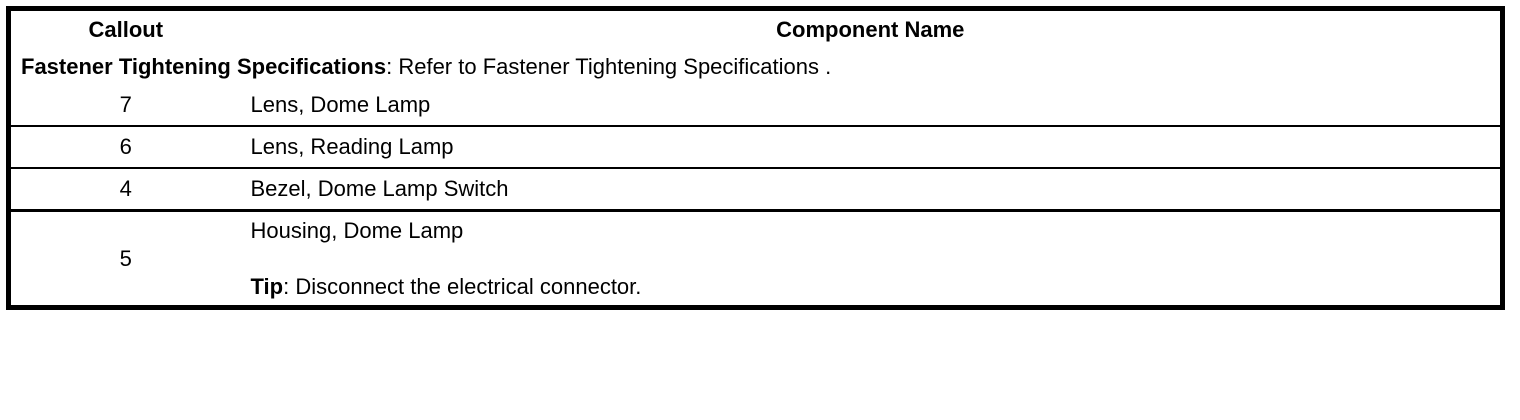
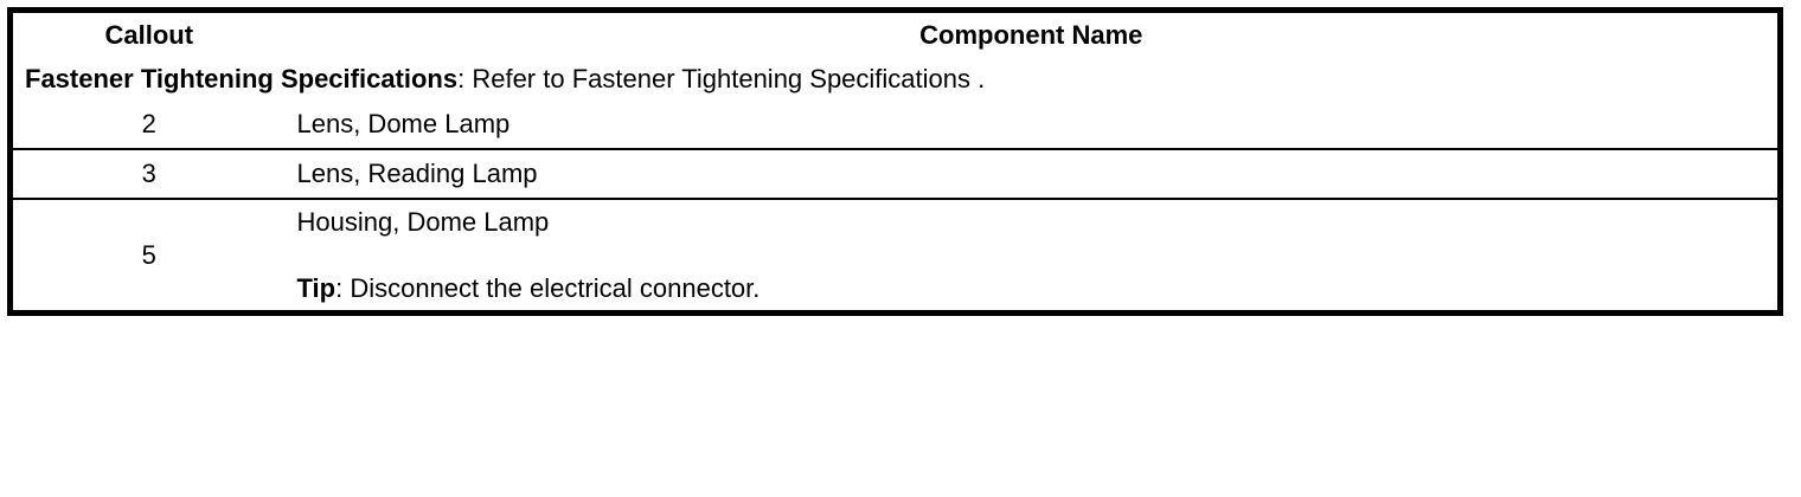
  Callout	Component Name
  Fastener Tightening Specifications: Refer to Fastener Tightening Specifications .
- 7	Lens, Dome Lamp
+ 2	Lens, Dome Lamp
- 6	Lens, Reading Lamp
+ 3	Lens, Reading Lamp
- 4	Bezel, Dome Lamp Switch
  5	Housing, Dome Lamp Tip: Disconnect the electrical connector.
